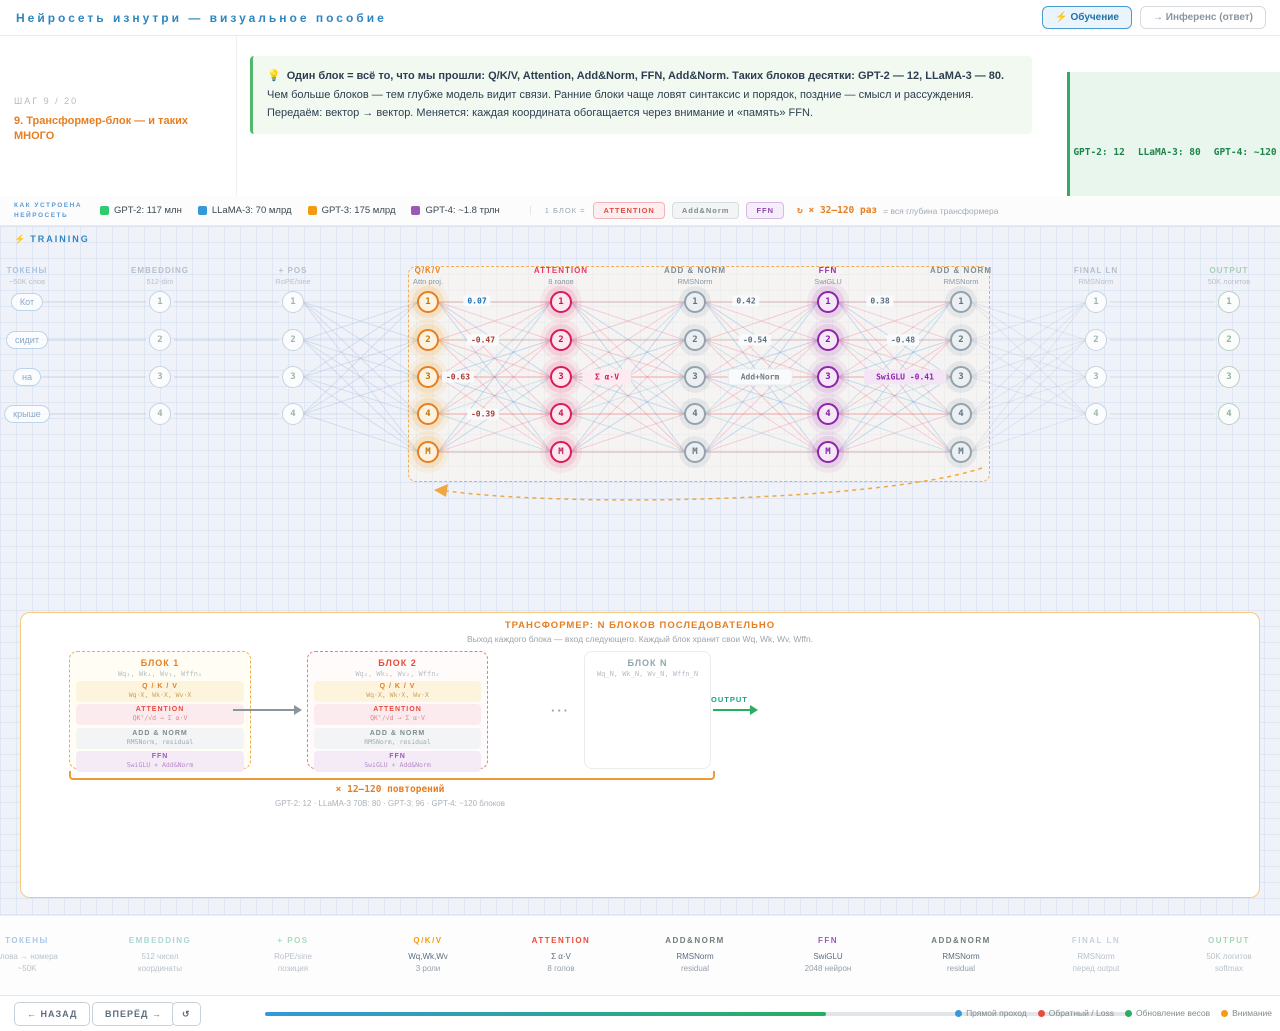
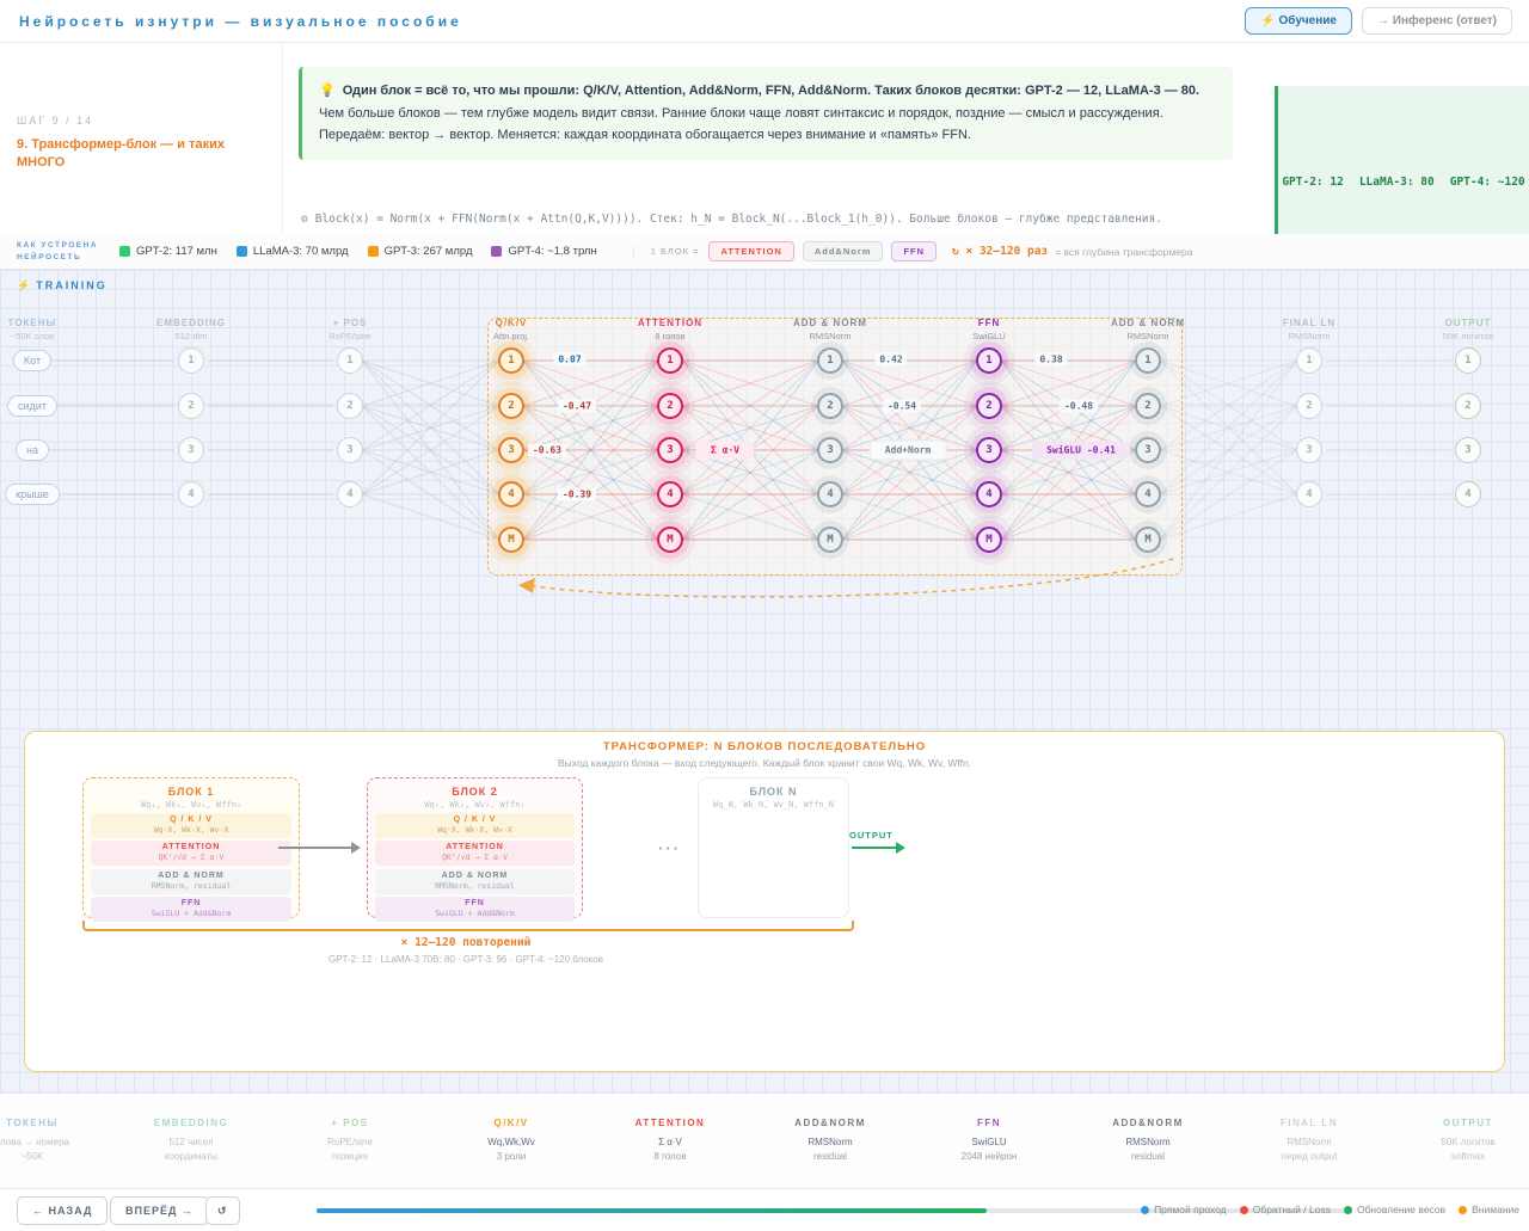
  Нейросеть изнутри — визуальное пособие
  ⚡ Обучение
  → Инференс (ответ)
- ШАГ 9 / 20
+ ШАГ 9 / 14
  9. Трансформер-блок — и таких МНОГО
  💡 Один блок = всё то, что мы прошли: Q/K/V, Attention, Add&Norm, FFN, Add&Norm. Таких блоков десятки: GPT-2 — 12, LLaMA-3 — 80. Чем больше блоков — тем глубже модель видит связи. Ранние блоки чаще ловят синтаксис и порядок, поздние — смысл и рассуждения. Передаём: вектор → вектор. Меняется: каждая координата обогащается через внимание и «память» FFN.
+ ⚙ Block(x) = Norm(x + FFN(Norm(x + Attn(Q,K,V)))). Стек: h_N = Block_N(...Block_1(h_0)). Больше блоков — глубже представления.
  GPT-2: 12
  LLaMA-3: 80
  GPT-4: ~120
  GPT-2: 117 млн
  LLaMA-3: 70 млрд
- GPT-3: 175 млрд
+ GPT-3: 267 млрд
  GPT-4: ~1.8 трлн
  1 БЛОК =
  ATTENTION
  Add&Norm
  FFN
  ↻ × 32–120 раз
  = вся глубина трансформера
  ⚡ TRAINING
  ТОКЕНЫ
  ~50K слов
  Кот
  сидит
  на
  крыше
  EMBEDDING
  512-dim
  1
  2
  3
  4
  + POS
  RoPE/sine
  1
  2
  3
  4
  Q/K/V
  Attn proj.
  1
  2
  3
  4
  M
  ATTENTION
  8 голов
  1
  2
  3
  4
  M
  ADD & NORM
  RMSNorm
  1
  2
  3
  4
  M
  FFN
  SwiGLU
  1
  2
  3
  4
  M
  ADD & NORM
  RMSNorm
  1
  2
  3
  4
  M
  FINAL LN
  RMSNorm
  1
  2
  3
  4
  OUTPUT
  50K логитов
  1
  2
  3
  4
  0.07
  -0.47
  -0.63
  -0.39
  Σ α·V
  0.42
  -0.54
  Add+Norm
  0.38
  -0.48
  SwiGLU -0.41
  ТРАНСФОРМЕР: N БЛОКОВ ПОСЛЕДОВАТЕЛЬНО
  Выход каждого блока — вход следующего. Каждый блок хранит свои Wq, Wk, Wv, Wffn.
  × 12–120 повторений
  GPT-2: 12 · LLaMA-3 70B: 80 · GPT-3: 96 · GPT-4: ~120 блоков
  БЛОК 1
  Wq₁, Wk₁, Wv₁, Wffn₁
  Wq·X, Wk·X, Wv·X
  QKᵀ/√d → Σ α·V
  RMSNorm, residual
  SwiGLU + Add&Norm
  БЛОК 2
  Wq₂, Wk₂, Wv₂, Wffn₂
  Wq·X, Wk·X, Wv·X
  QKᵀ/√d → Σ α·V
  RMSNorm, residual
  SwiGLU + Add&Norm
  ···
  БЛОК N
  Wq_N, Wk_N, Wv_N, Wffn_N
  OUTPUT
  ТОКЕНЫ
  лова → номера
  ~50K
  EMBEDDING
  512 чисел
  координаты
  + POS
  RoPE/sine
  позиция
  Q/K/V
  Wq,Wk,Wv
  3 роли
  ATTENTION
  Σ α·V
  8 голов
  ADD&NORM
  RMSNorm
  residual
  FFN
  SwiGLU
  2048 нейрон
  ADD&NORM
  RMSNorm
  residual
  FINAL LN
  RMSNorm
  перед output
  OUTPUT
  50K логитов
  softmax
  ← НАЗАД
  ВПЕРЁД →
  ↺
  Прямой проход
  Обратный / Loss
  Обновление весов
  Внимание
